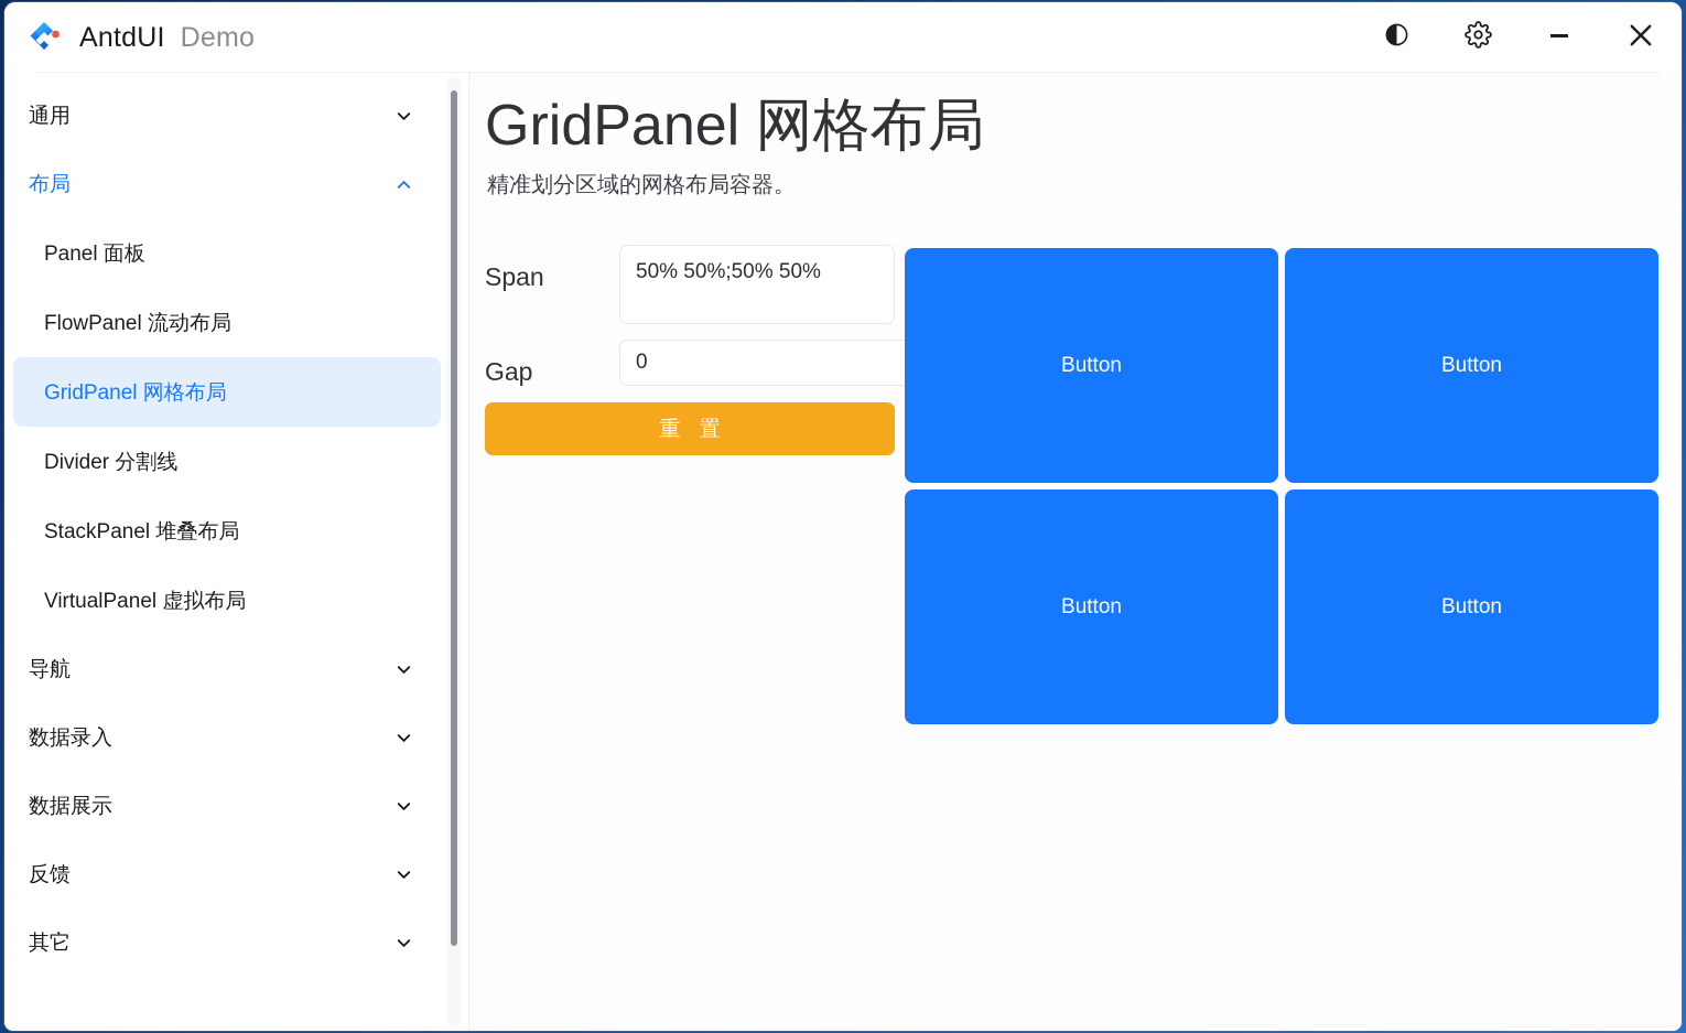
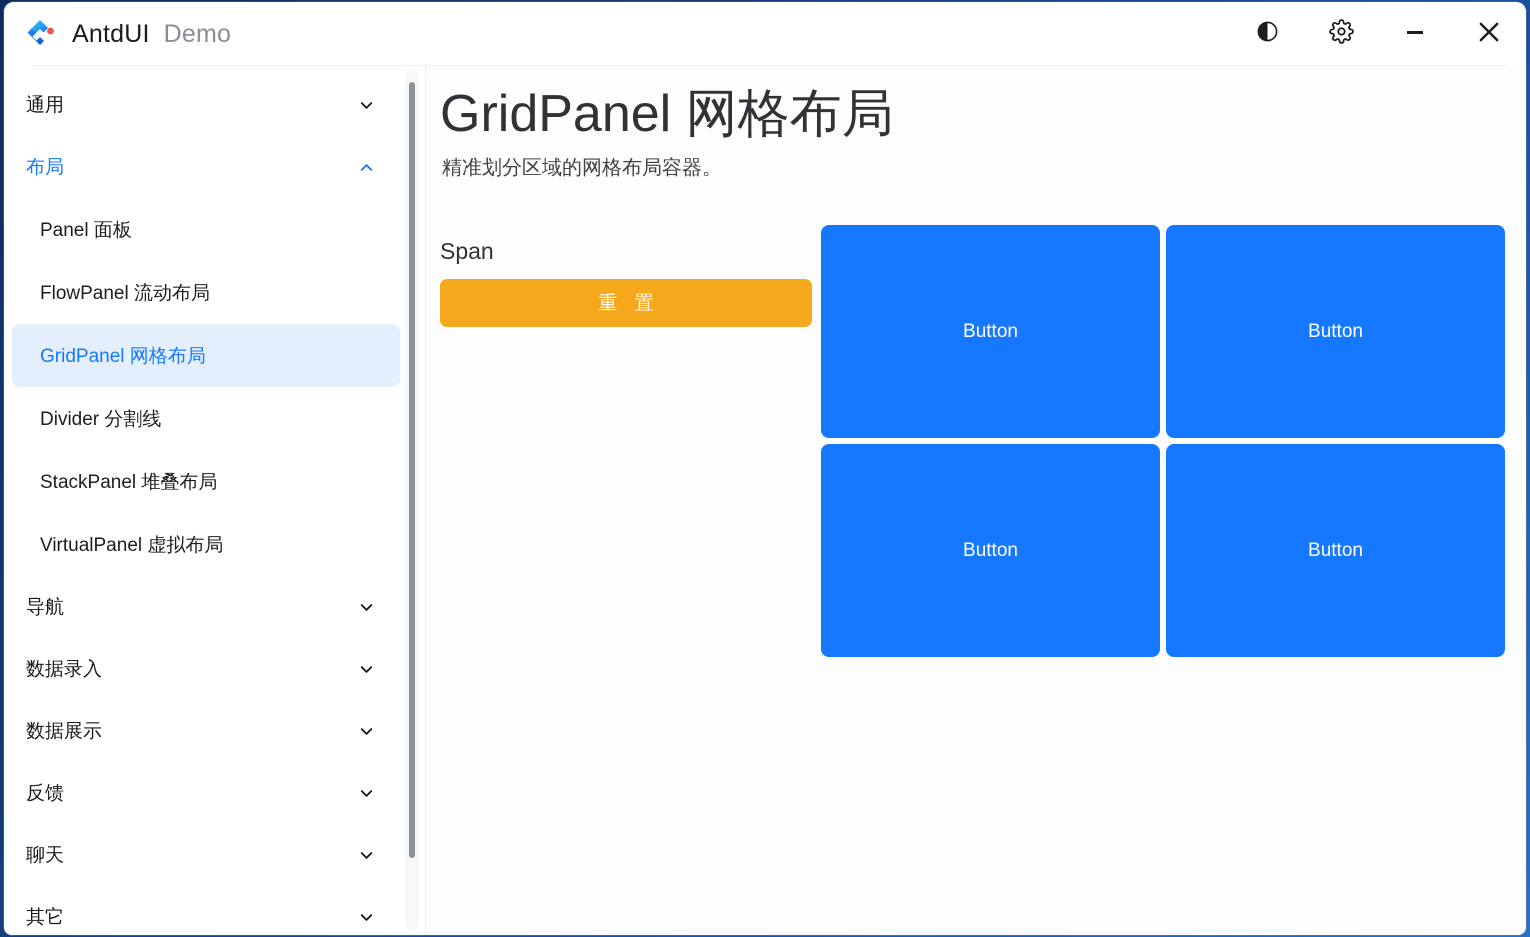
  AntdUI
  Demo
  通用
  布局
  Panel 面板
  FlowPanel 流动布局
  GridPanel 网格布局
  Divider 分割线
  StackPanel 堆叠布局
  VirtualPanel 虚拟布局
  导航
  数据录入
  数据展示
  反馈
+ 聊天
  其它
  GridPanel 网格布局
  精准划分区域的网格布局容器。
  Span
- 50% 50%;50% 50%
- Gap
- 0
  重 置
  Button
  Button
  Button
  Button
